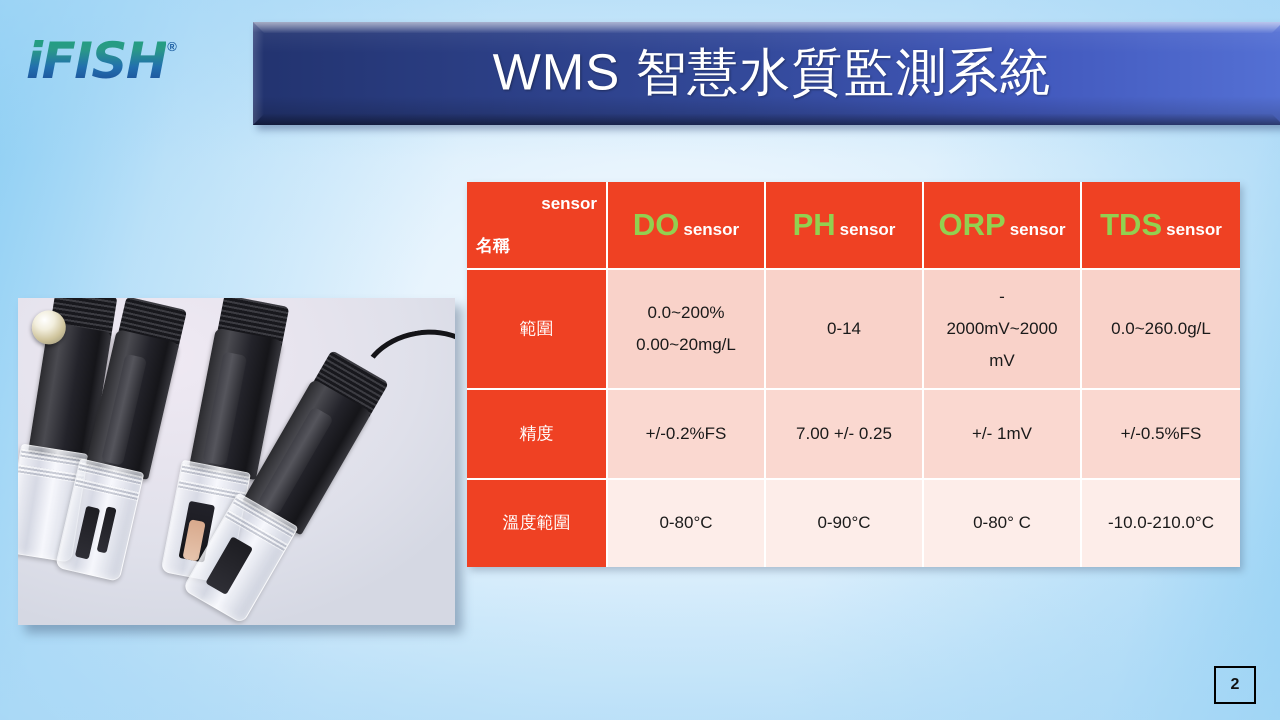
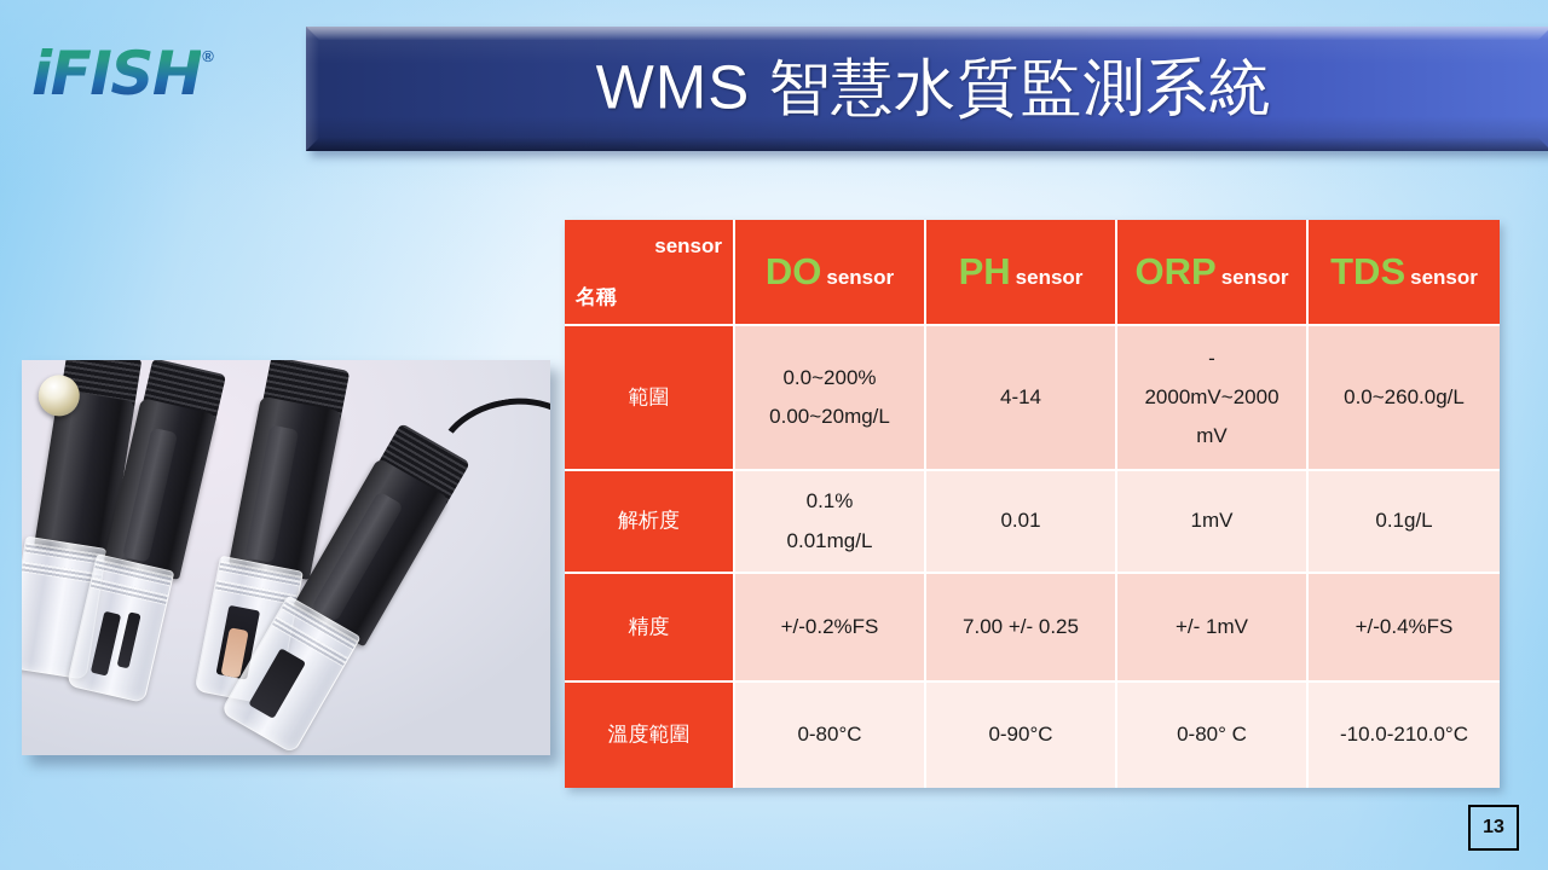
  iFISH
  ®
  WMS 智慧水質監測系統
  sensor 名稱	DO sensor	PH sensor	ORP sensor	TDS sensor
- 範圍	0.0~200% 0.00~20mg/L	0-14	- 2000mV~2000 mV	0.0~260.0g/L
+ 範圍	0.0~200% 0.00~20mg/L	4-14	- 2000mV~2000 mV	0.0~260.0g/L
+ 解析度	0.1% 0.01mg/L	0.01	1mV	0.1g/L
- 精度	+/-0.2%FS	7.00 +/- 0.25	+/- 1mV	+/-0.5%FS
+ 精度	+/-0.2%FS	7.00 +/- 0.25	+/- 1mV	+/-0.4%FS
  溫度範圍	0-80°C	0-90°C	0-80° C	-10.0-210.0°C
- 2
+ 13
